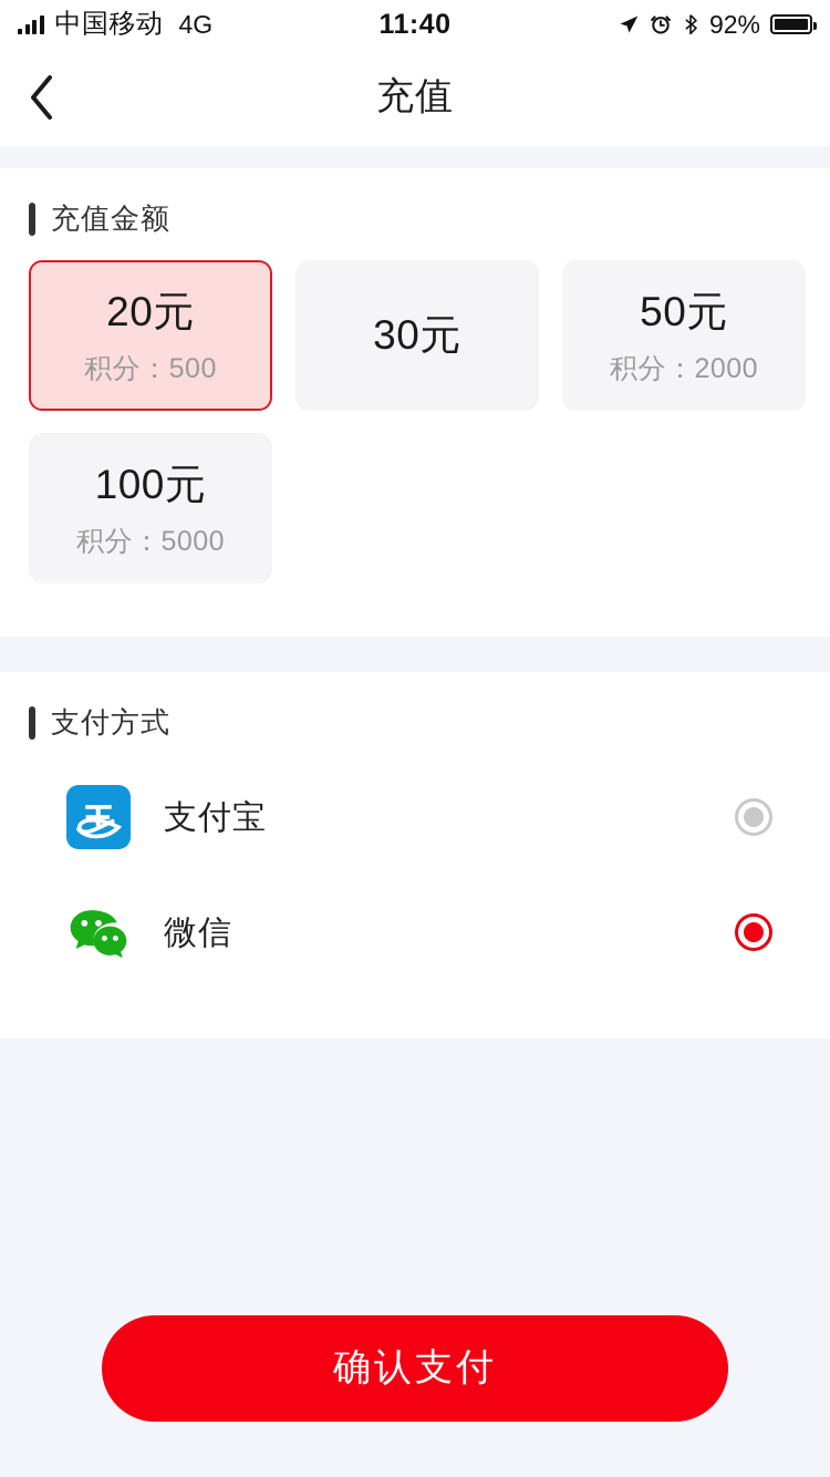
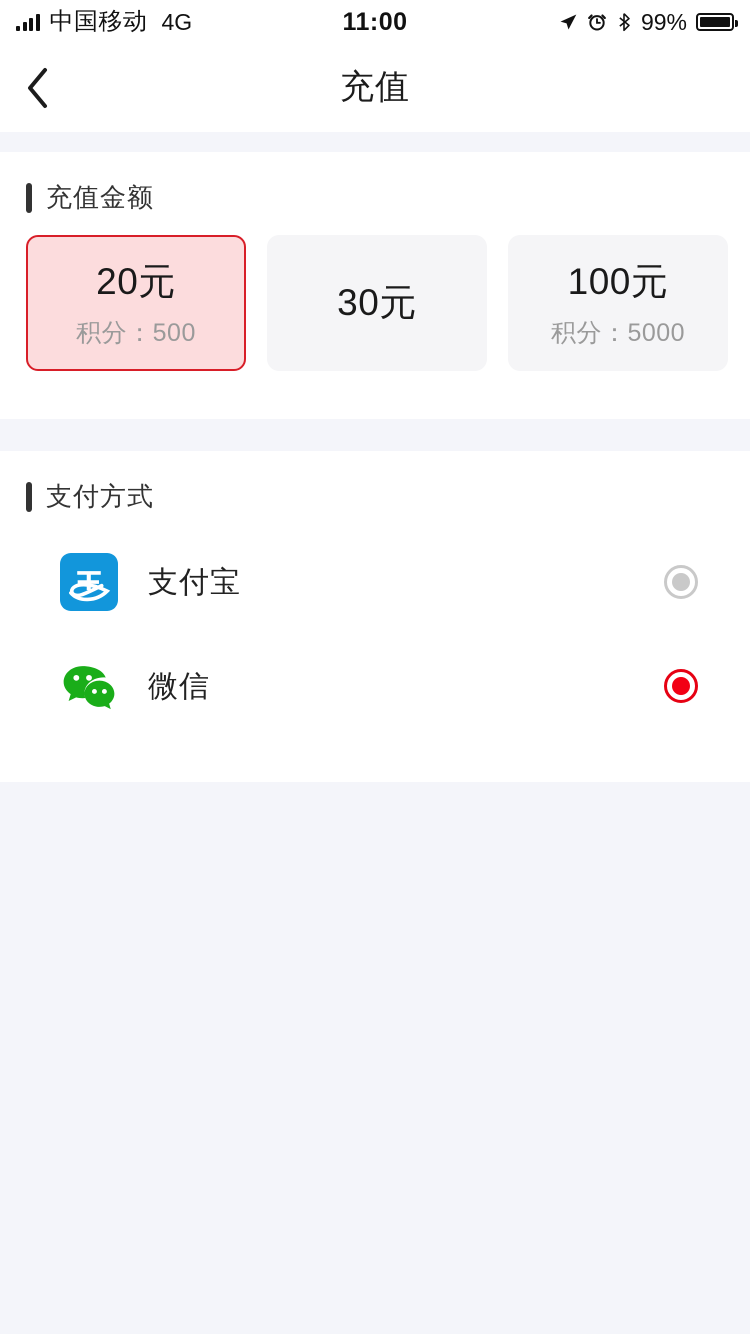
  中国移动
  4G
- 11:40
+ 11:00
- 92%
+ 99%
  充值
  充值金额
  20元
  积分：500
  30元
- 50元
- 积分：2000
  100元
  积分：5000
  支付方式
  支付宝
  微信
- 确认支付
